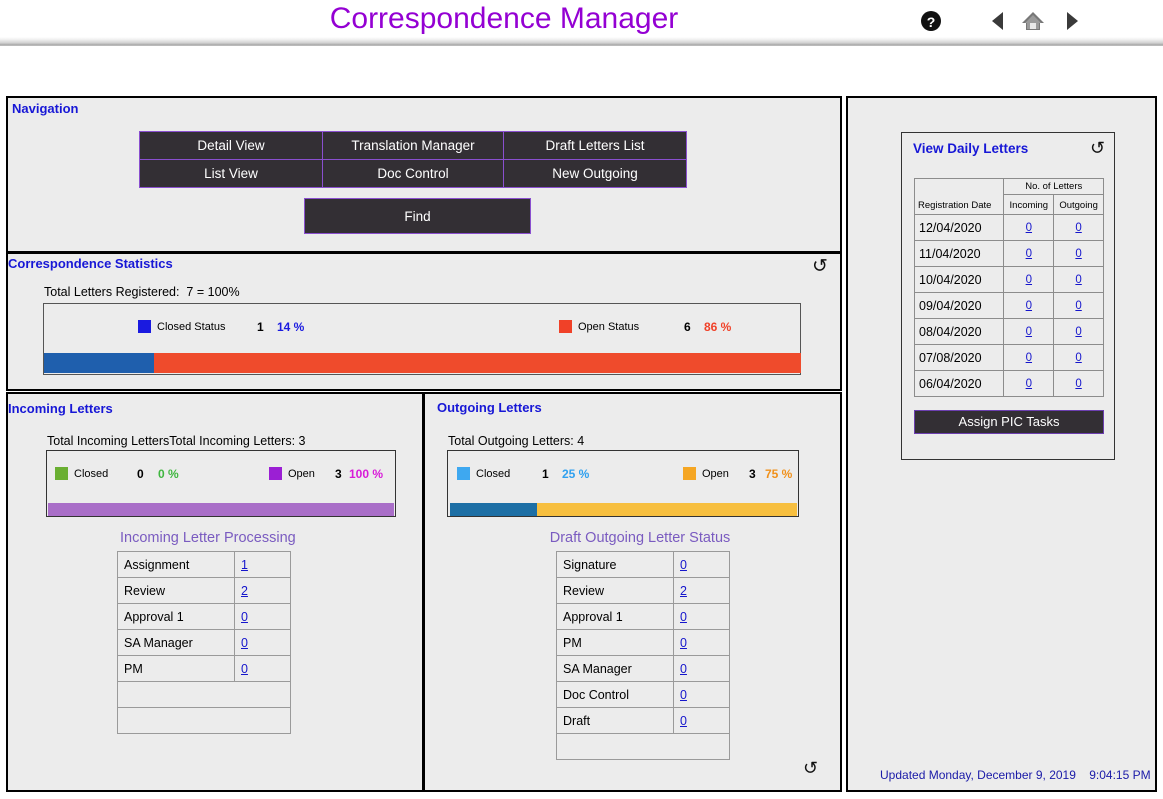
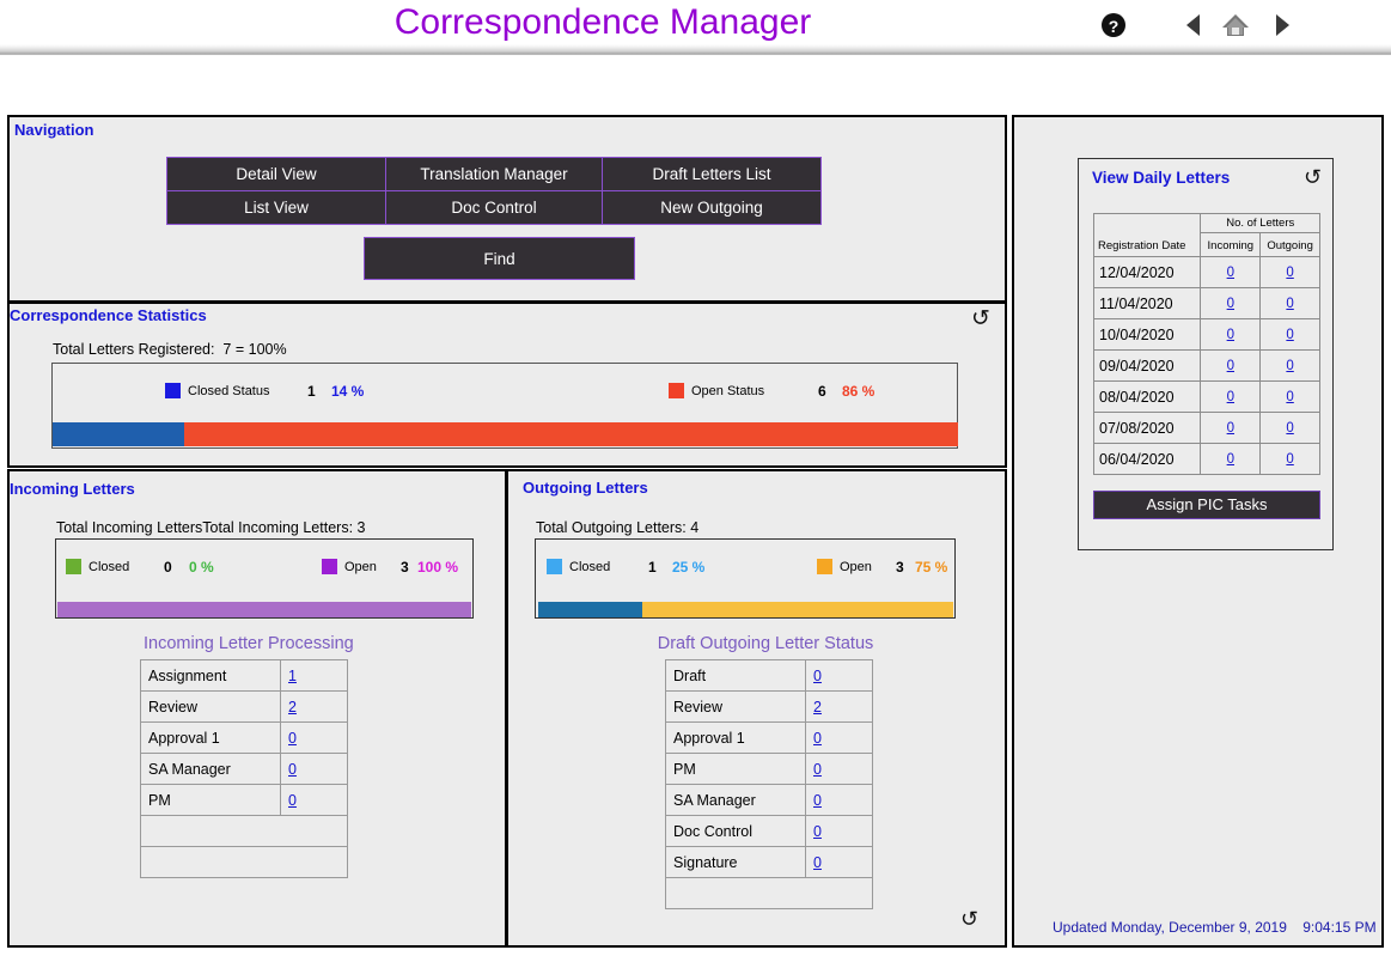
  Correspondence Manager
  ?
  Navigation
  Detail View
  Translation Manager
  Draft Letters List
  List View
  Doc Control
  New Outgoing
  Find
  Correspondence Statistics
  ↺
  Total Letters Registered: 7 = 100%
  Closed Status
  1
  14 %
  Open Status
  6
  86 %
  Incoming Letters
  Total Incoming LettersTotal Incoming Letters: 3
  Closed
  0
  0 %
  Open
  3
  100 %
  Incoming Letter Processing
  Assignment	1
  Review	2
  Approval 1	0
  SA Manager	0
  PM	0
  Outgoing Letters
  Total Outgoing Letters: 4
  Closed
  1
  25 %
  Open
  3
  75 %
  Draft Outgoing Letter Status
- Signature	0
+ Draft	0
  Review	2
  Approval 1	0
  PM	0
  SA Manager	0
  Doc Control	0
- Draft	0
+ Signature	0
  ↺
  View Daily Letters
  ↺
  Registration Date	No. of Letters
  Incoming	Outgoing
  12/04/2020	0	0
  11/04/2020	0	0
  10/04/2020	0	0
  09/04/2020	0	0
  08/04/2020	0	0
  07/08/2020	0	0
  06/04/2020	0	0
  Assign PIC Tasks
  Updated Monday, December 9, 2019 9:04:15 PM
